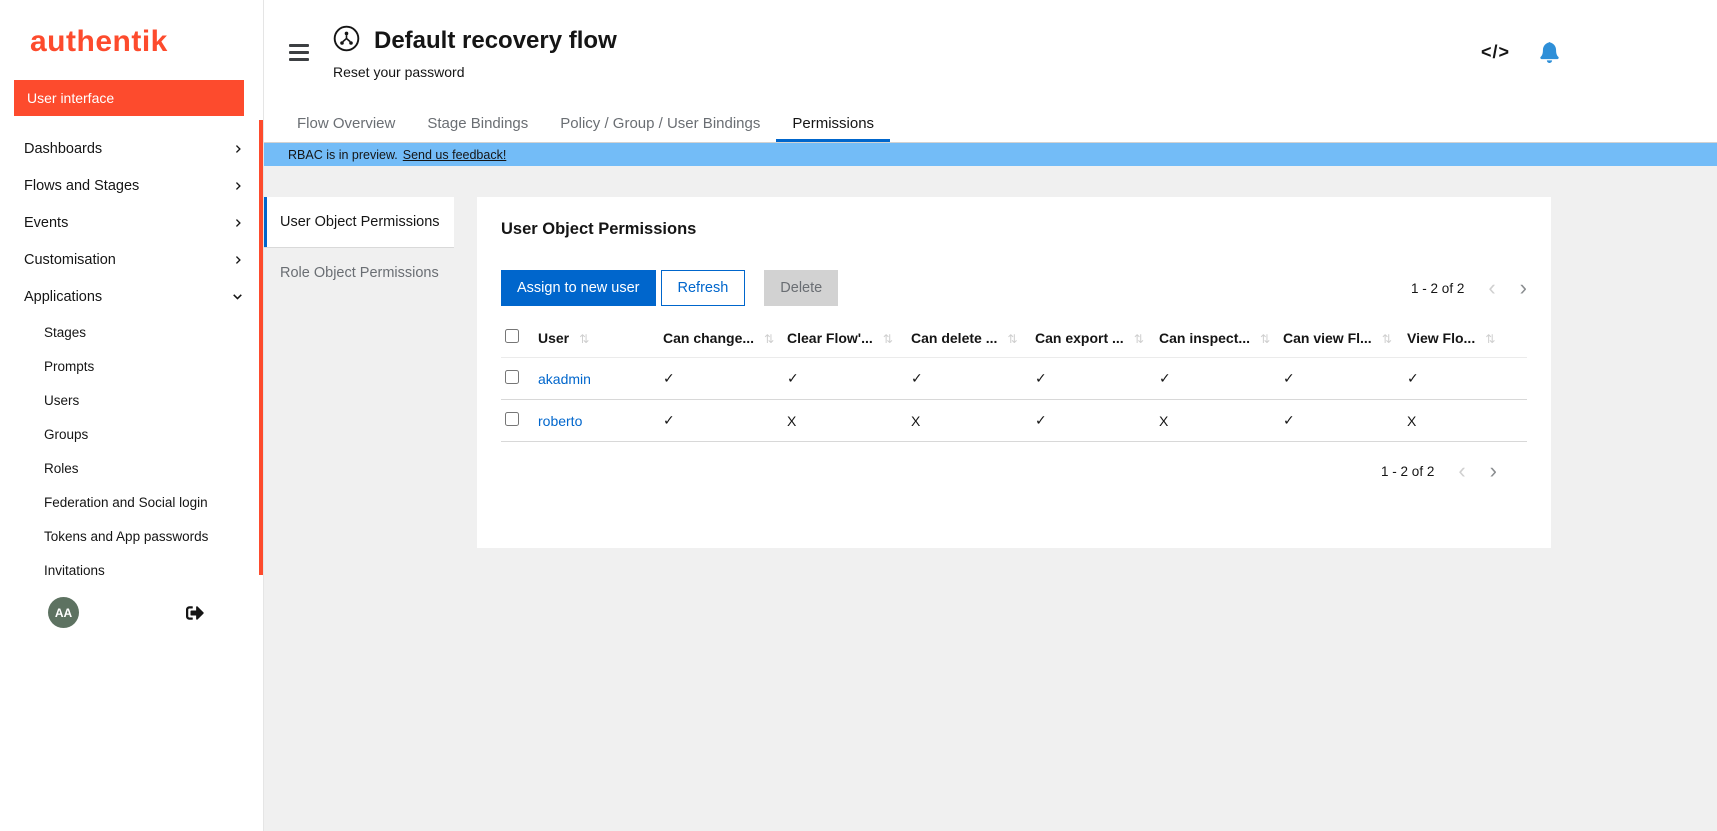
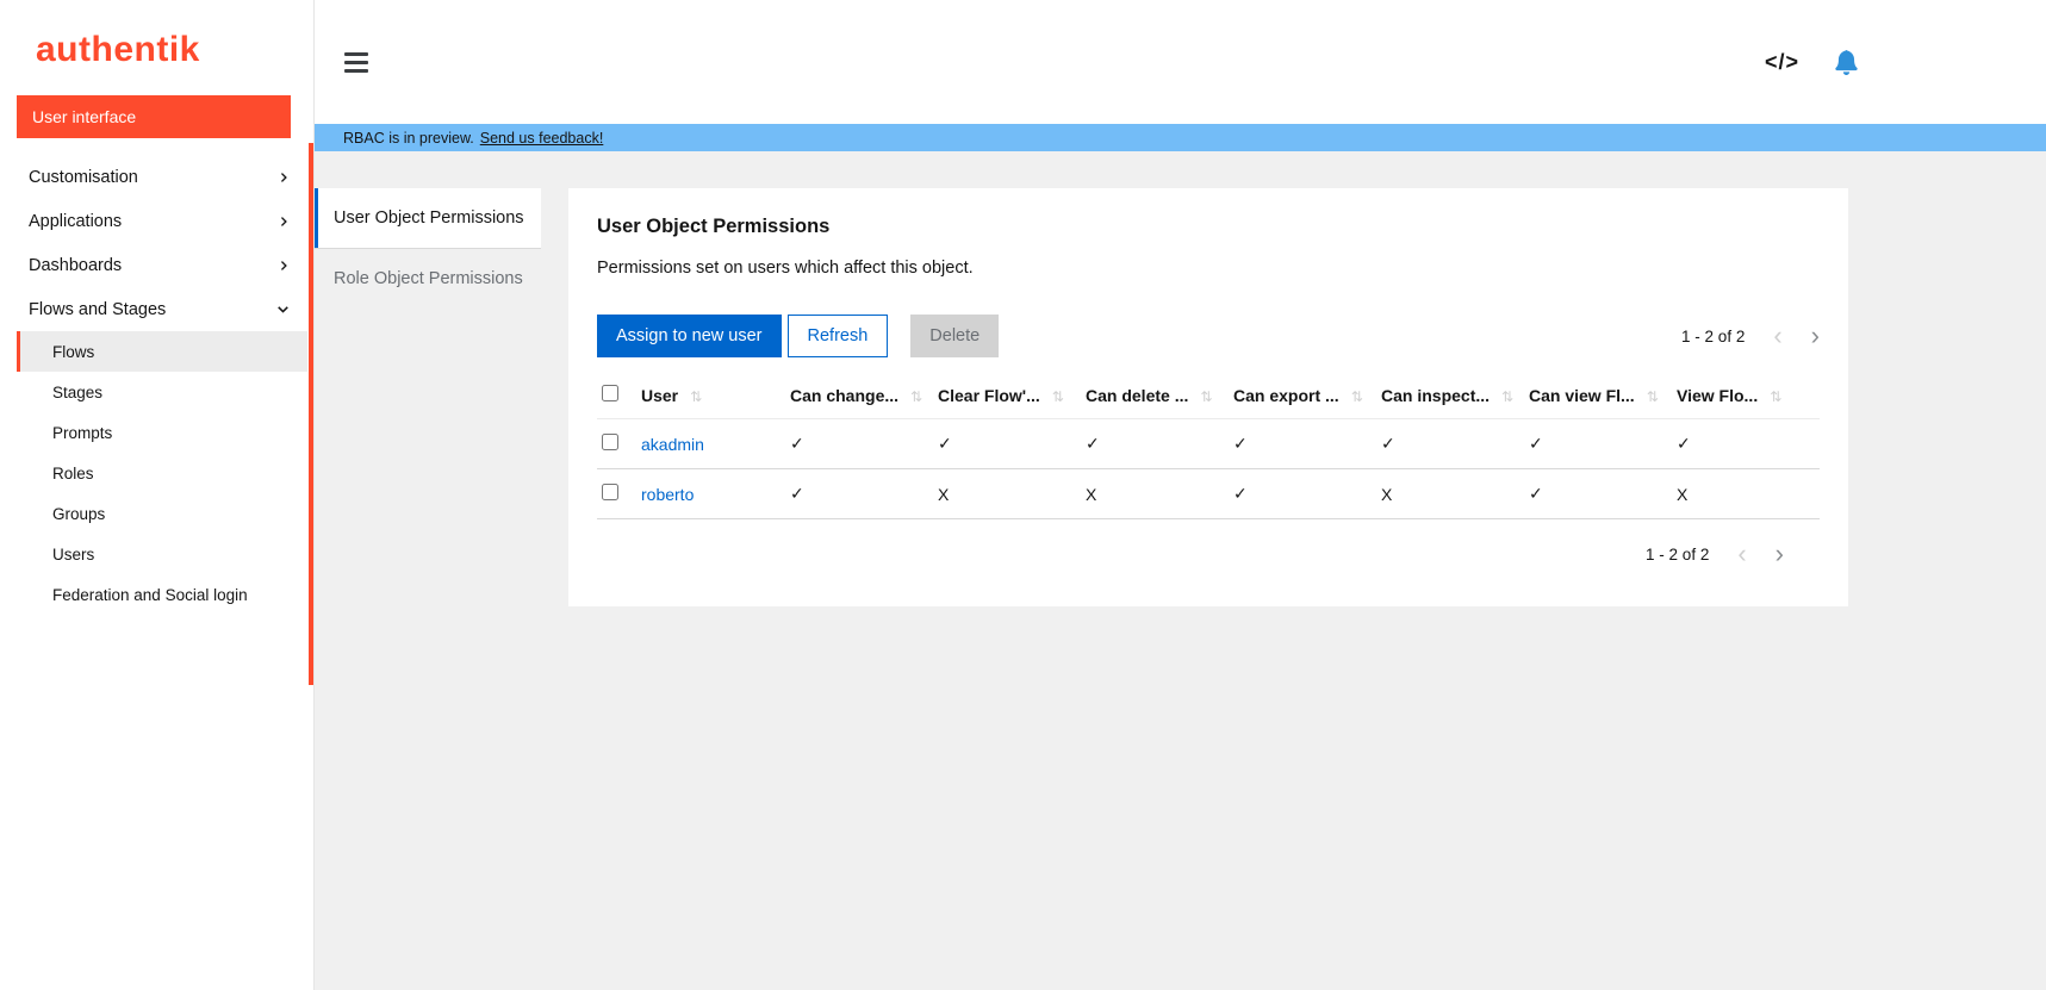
  authentik
  User interface
- Dashboards
+ Customisation
- Flows and Stages
+ Applications
- Events
- Customisation
+ Dashboards
- Applications
+ Flows and Stages
+ Flows
  Stages
  Prompts
- Users
+ Roles
  Groups
- Roles
+ Users
  Federation and Social login
- Tokens and App passwords
- Invitations
- AA
- Default recovery flow
- Reset your password
  </>
- Flow Overview
- Stage Bindings
- Policy / Group / User Bindings
- Permissions
  RBAC is in preview.
  Send us feedback!
  User Object Permissions
  Role Object Permissions
  User Object Permissions
+ Permissions set on users which affect this object.
  Assign to new user
  Refresh
  Delete
  1 - 2 of 2
  ‹
  ›
  	User ⇅	Can change... ⇅	Clear Flow'... ⇅	Can delete ... ⇅	Can export ... ⇅	Can inspect... ⇅	Can view Fl... ⇅	View Flo... ⇅
  	akadmin	✓	✓	✓	✓	✓	✓	✓
  	roberto	✓	X	X	✓	X	✓	X
  1 - 2 of 2
  ‹
  ›
